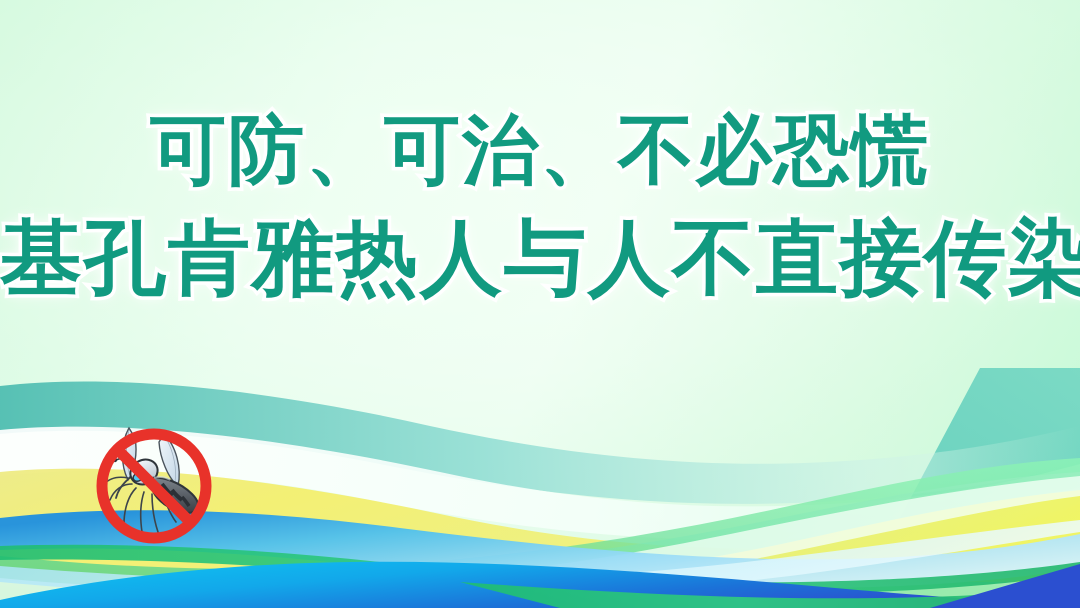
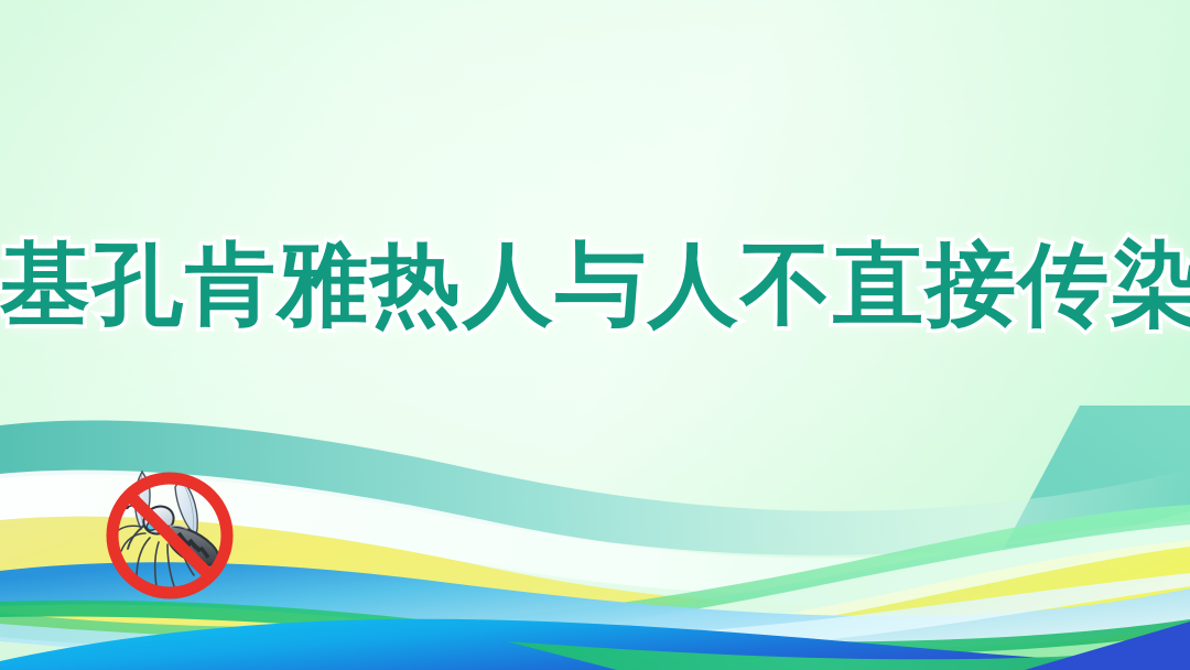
- 可防、可治、不必恐慌
  基孔肯雅热人与人不直接传染
